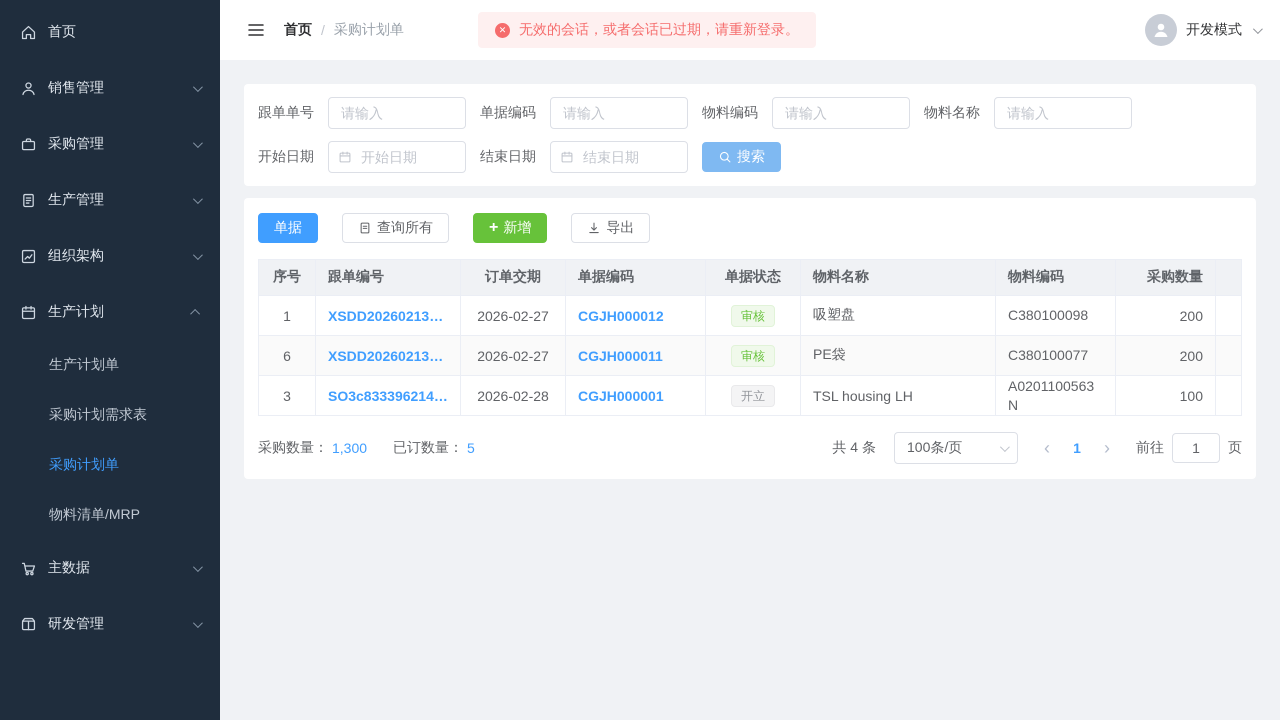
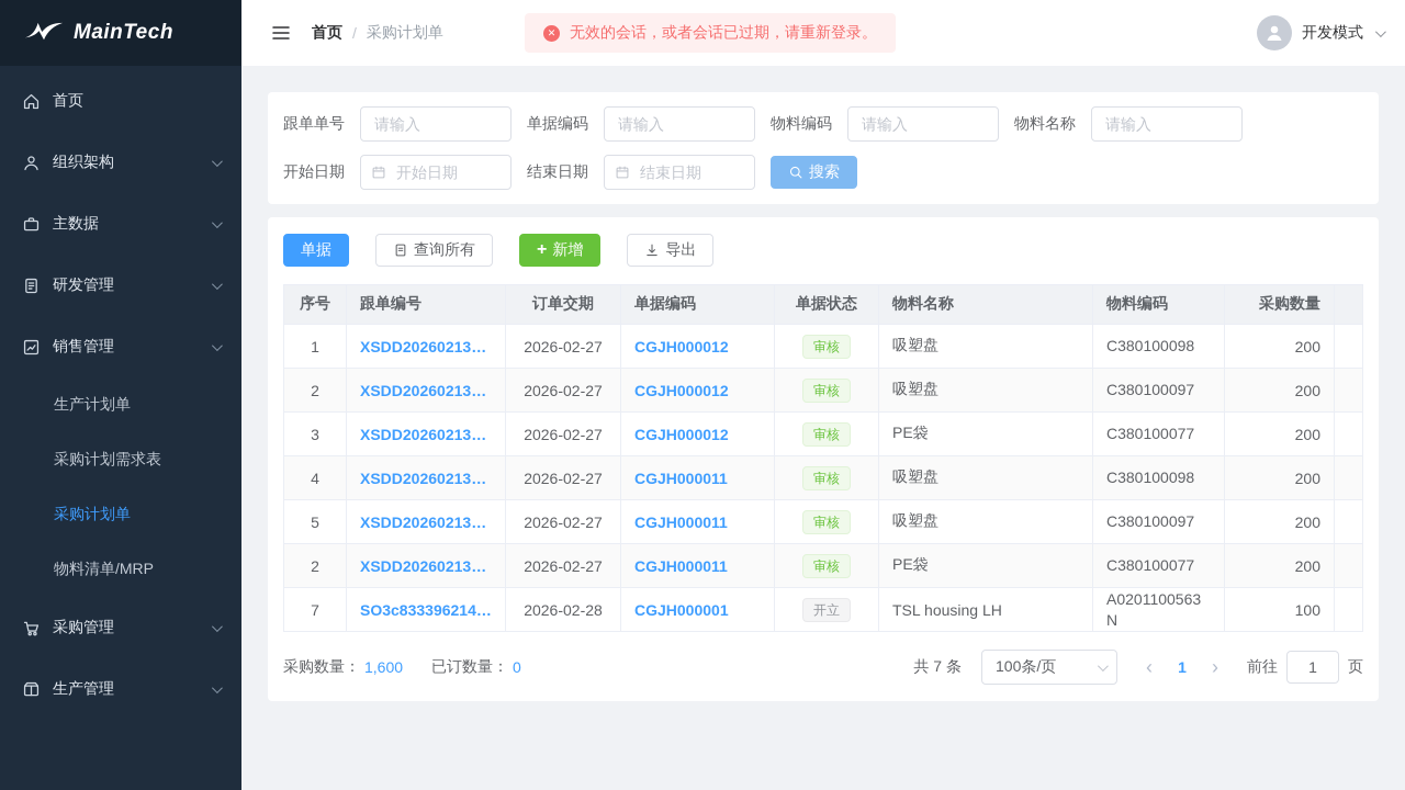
+ MainTech
  首页
- 销售管理
+ 组织架构
- 采购管理
+ 主数据
- 生产管理
+ 研发管理
- 组织架构
+ 销售管理
- 生产计划
  生产计划单
  采购计划需求表
  采购计划单
  物料清单/MRP
- 主数据
+ 采购管理
- 研发管理
+ 生产管理
  首页
  /
  采购计划单
  ✕
  无效的会话，或者会话已过期，请重新登录。
  开发模式
  跟单单号
  请输入
  单据编码
  请输入
  物料编码
  请输入
  物料名称
  请输入
  开始日期
  开始日期
  结束日期
  结束日期
  搜索
  单据
  查询所有
  +
  新增
  导出
  序号	跟单编号	订单交期	单据编码	单据状态	物料名称	物料编码	采购数量
  1	XSDD2026021306…	2026-02-27	CGJH000012	审核	吸塑盘	C380100098	200
+ 2	XSDD2026021306…	2026-02-27	CGJH000012	审核	吸塑盘	C380100097	200
+ 3	XSDD2026021306…	2026-02-27	CGJH000012	审核	PE袋	C380100077	200
+ 4	XSDD2026021306…	2026-02-27	CGJH000011	审核	吸塑盘	C380100098	200
+ 5	XSDD2026021306…	2026-02-27	CGJH000011	审核	吸塑盘	C380100097	200
- 6	XSDD2026021306…	2026-02-27	CGJH000011	审核	PE袋	C380100077	200
+ 2	XSDD2026021306…	2026-02-27	CGJH000011	审核	PE袋	C380100077	200
- 3	SO3c833396214e40	2026-02-28	CGJH000001	开立	TSL housing LH	A0201100563N	100
+ 7	SO3c833396214e40	2026-02-28	CGJH000001	开立	TSL housing LH	A0201100563N	100
  采购数量：
- 1,300
+ 1,600
  已订数量：
- 5
+ 0
- 共 4 条
+ 共 7 条
  100条/页
  ‹
  1
  ›
  前往
  1
  页
